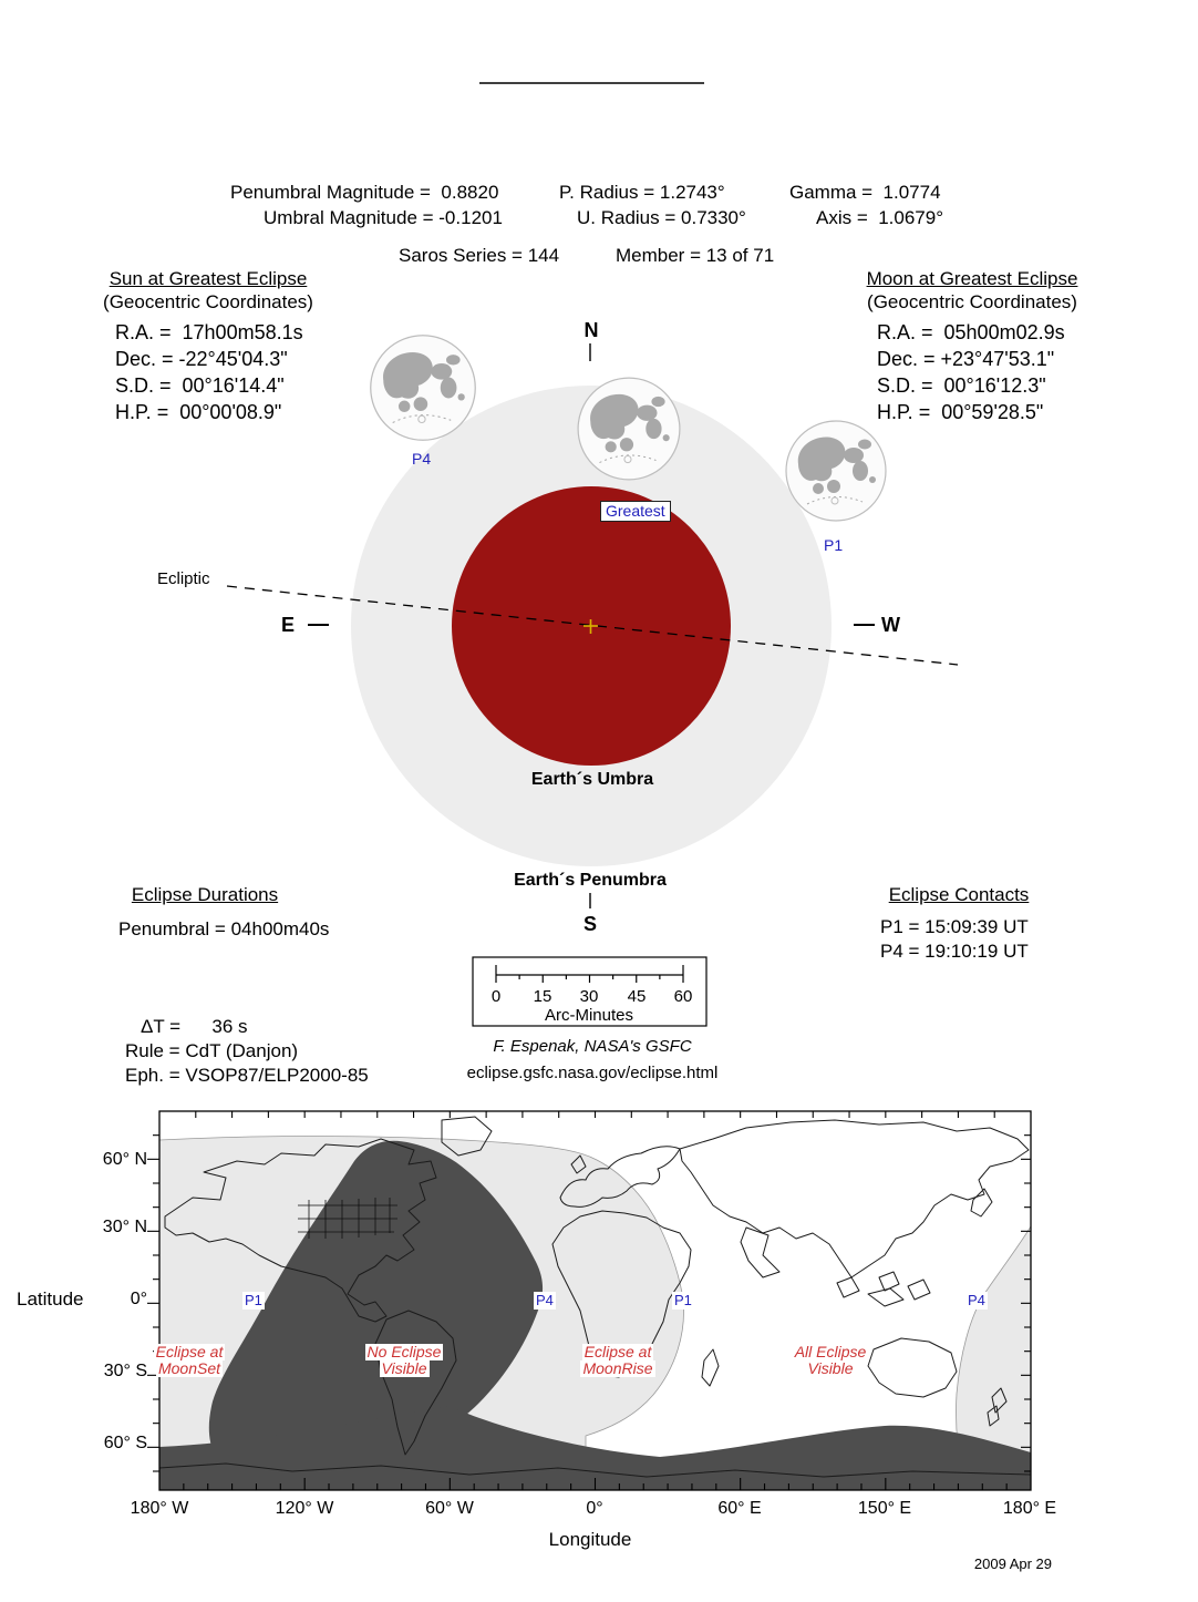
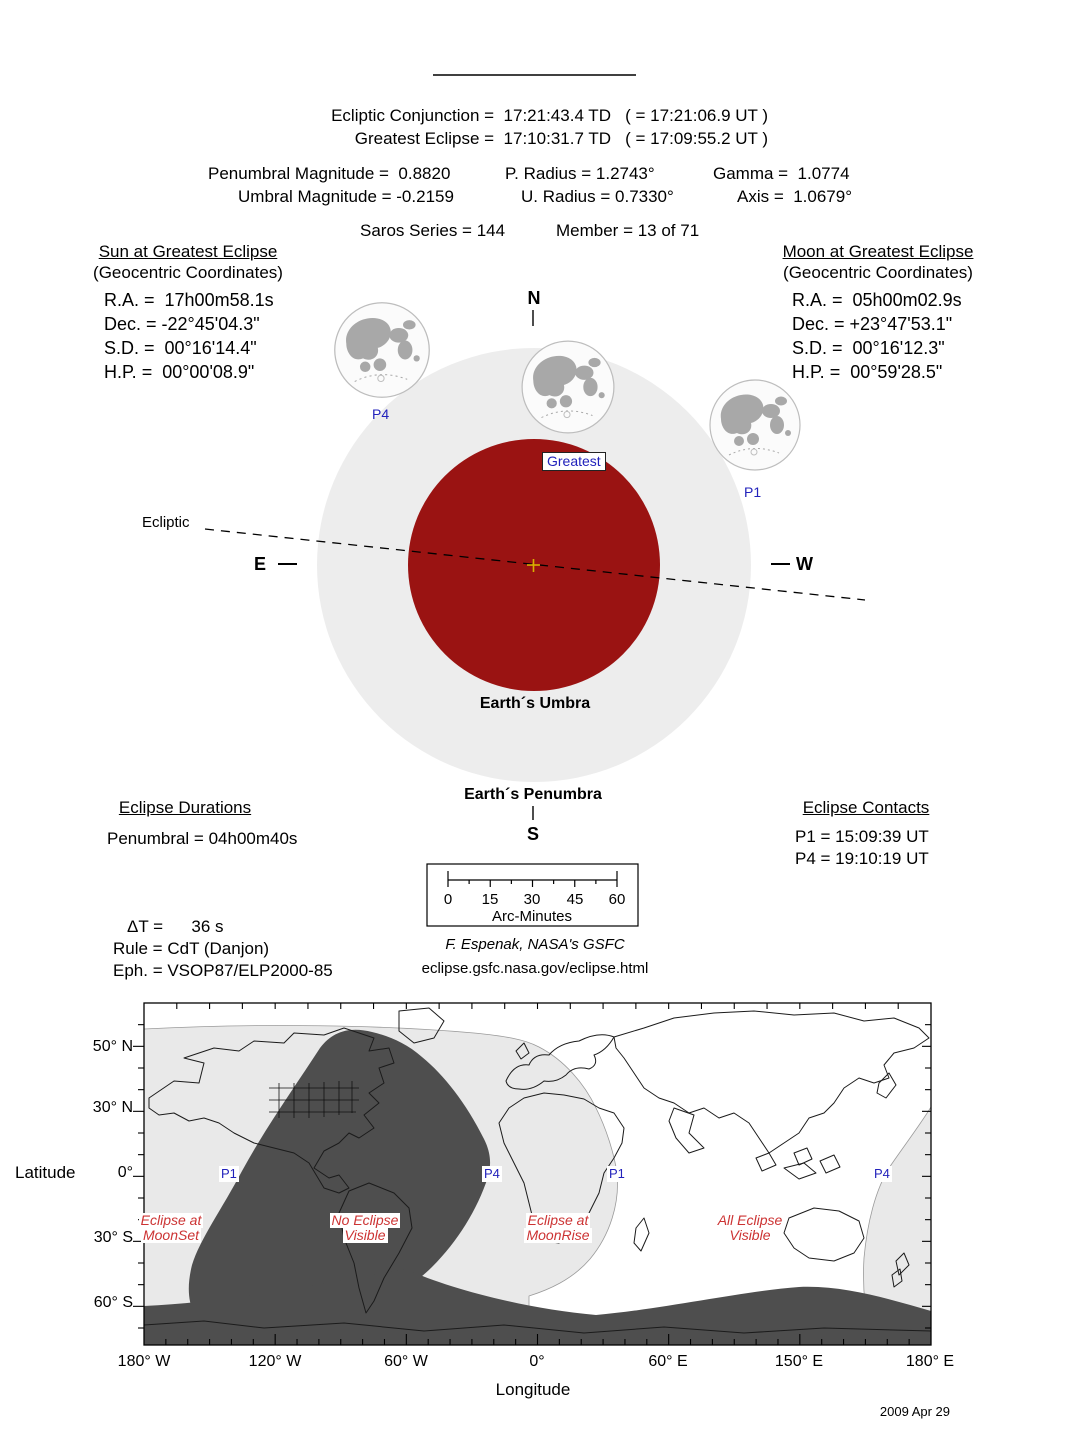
+ Ecliptic Conjunction = 17:21:43.4 TD ( = 17:21:06.9 UT )
+ Greatest Eclipse = 17:10:31.7 TD ( = 17:09:55.2 UT )
  Penumbral Magnitude = 0.8820
  P. Radius = 1.2743°
  Gamma = 1.0774
- Umbral Magnitude = -0.1201
+ Umbral Magnitude = -0.2159
  U. Radius = 0.7330°
  Axis = 1.0679°
  Saros Series = 144
  Member = 13 of 71
  Sun at Greatest Eclipse
  (Geocentric Coordinates)
  R.A. = 17h00m58.1s
  Dec. = -22°45'04.3"
  S.D. = 00°16'14.4"
  H.P. = 00°00'08.9"
  Moon at Greatest Eclipse
  (Geocentric Coordinates)
  R.A. = 05h00m02.9s
  Dec. = +23°47'53.1"
  S.D. = 00°16'12.3"
  H.P. = 00°59'28.5"
  N
  S
  E
  W
  Ecliptic
  P4
  P1
  Greatest
  Earth´s Umbra
  Earth´s Penumbra
  Eclipse Durations
  Penumbral = 04h00m40s
  Eclipse Contacts
  P1 = 15:09:39 UT
  P4 = 19:10:19 UT
  0
  15
  30
  45
  60
  Arc-Minutes
  ΔT = 36 s
  Rule = CdT (Danjon)
  Eph. = VSOP87/ELP2000-85
  F. Espenak, NASA's GSFC
  eclipse.gsfc.nasa.gov/eclipse.html
  Latitude
- 60° N
+ 50° N
  30° N
  0°
  30° S
  60° S
  180° W
  120° W
  60° W
  0°
  60° E
  150° E
  180° E
  Longitude
  Eclipse at
  MoonSet
  No Eclipse
  Visible
  Eclipse at
  MoonRise
  All Eclipse
  Visible
  P1
  P4
  P1
  P4
  2009 Apr 29
